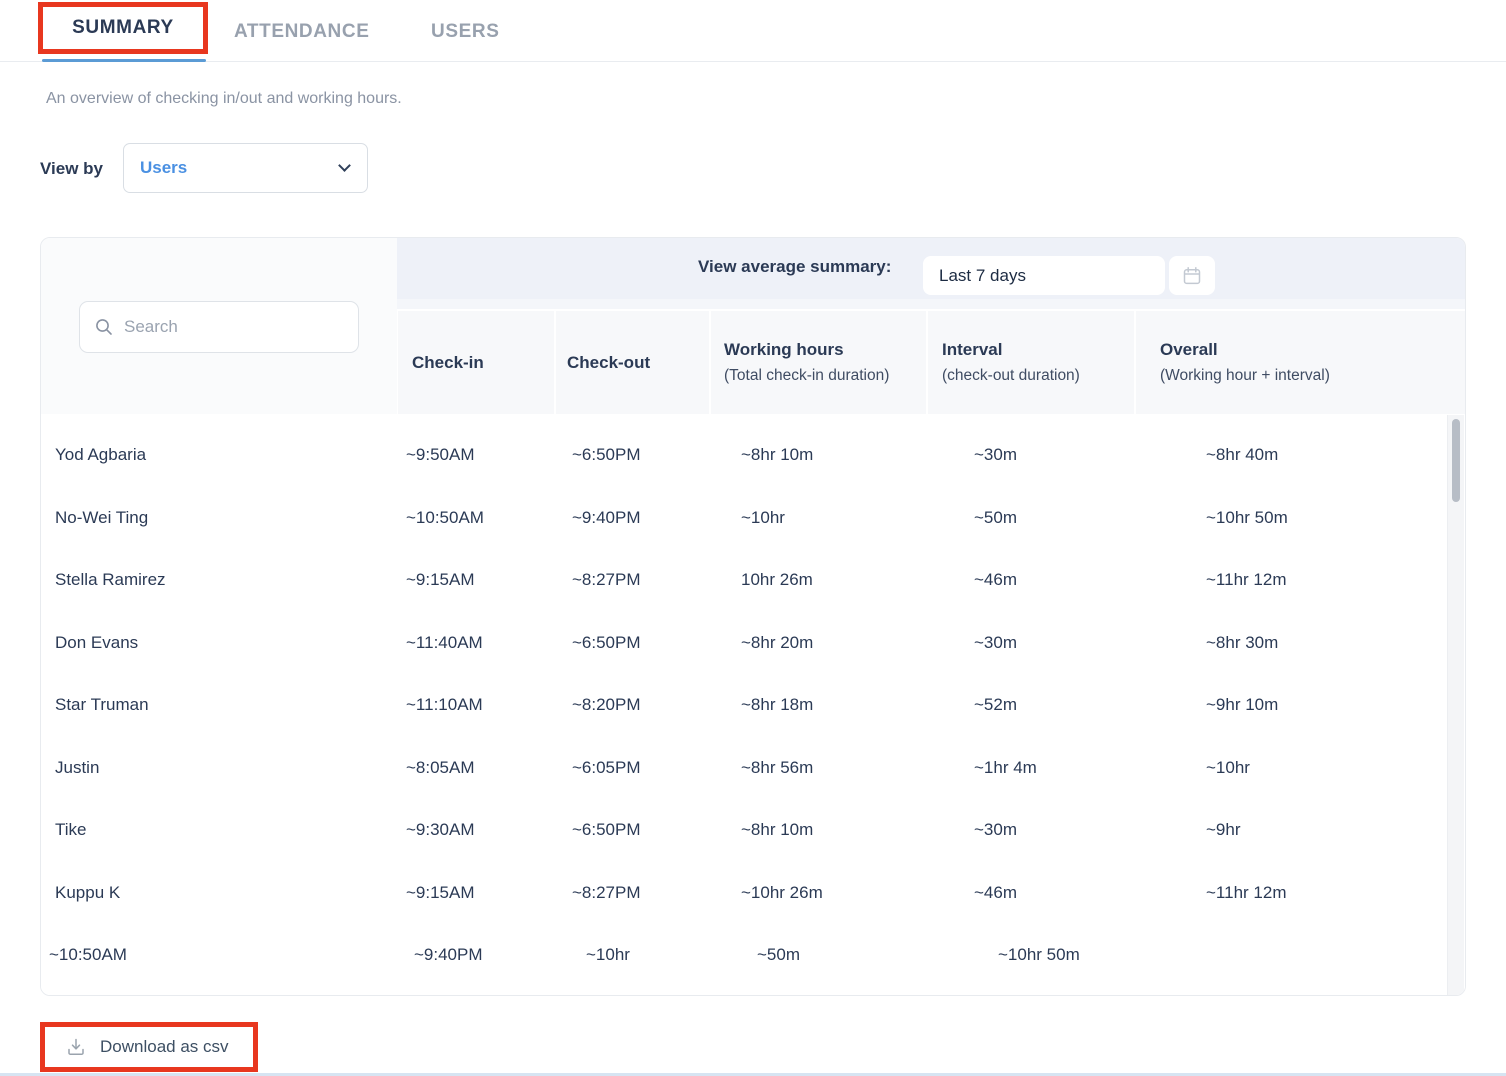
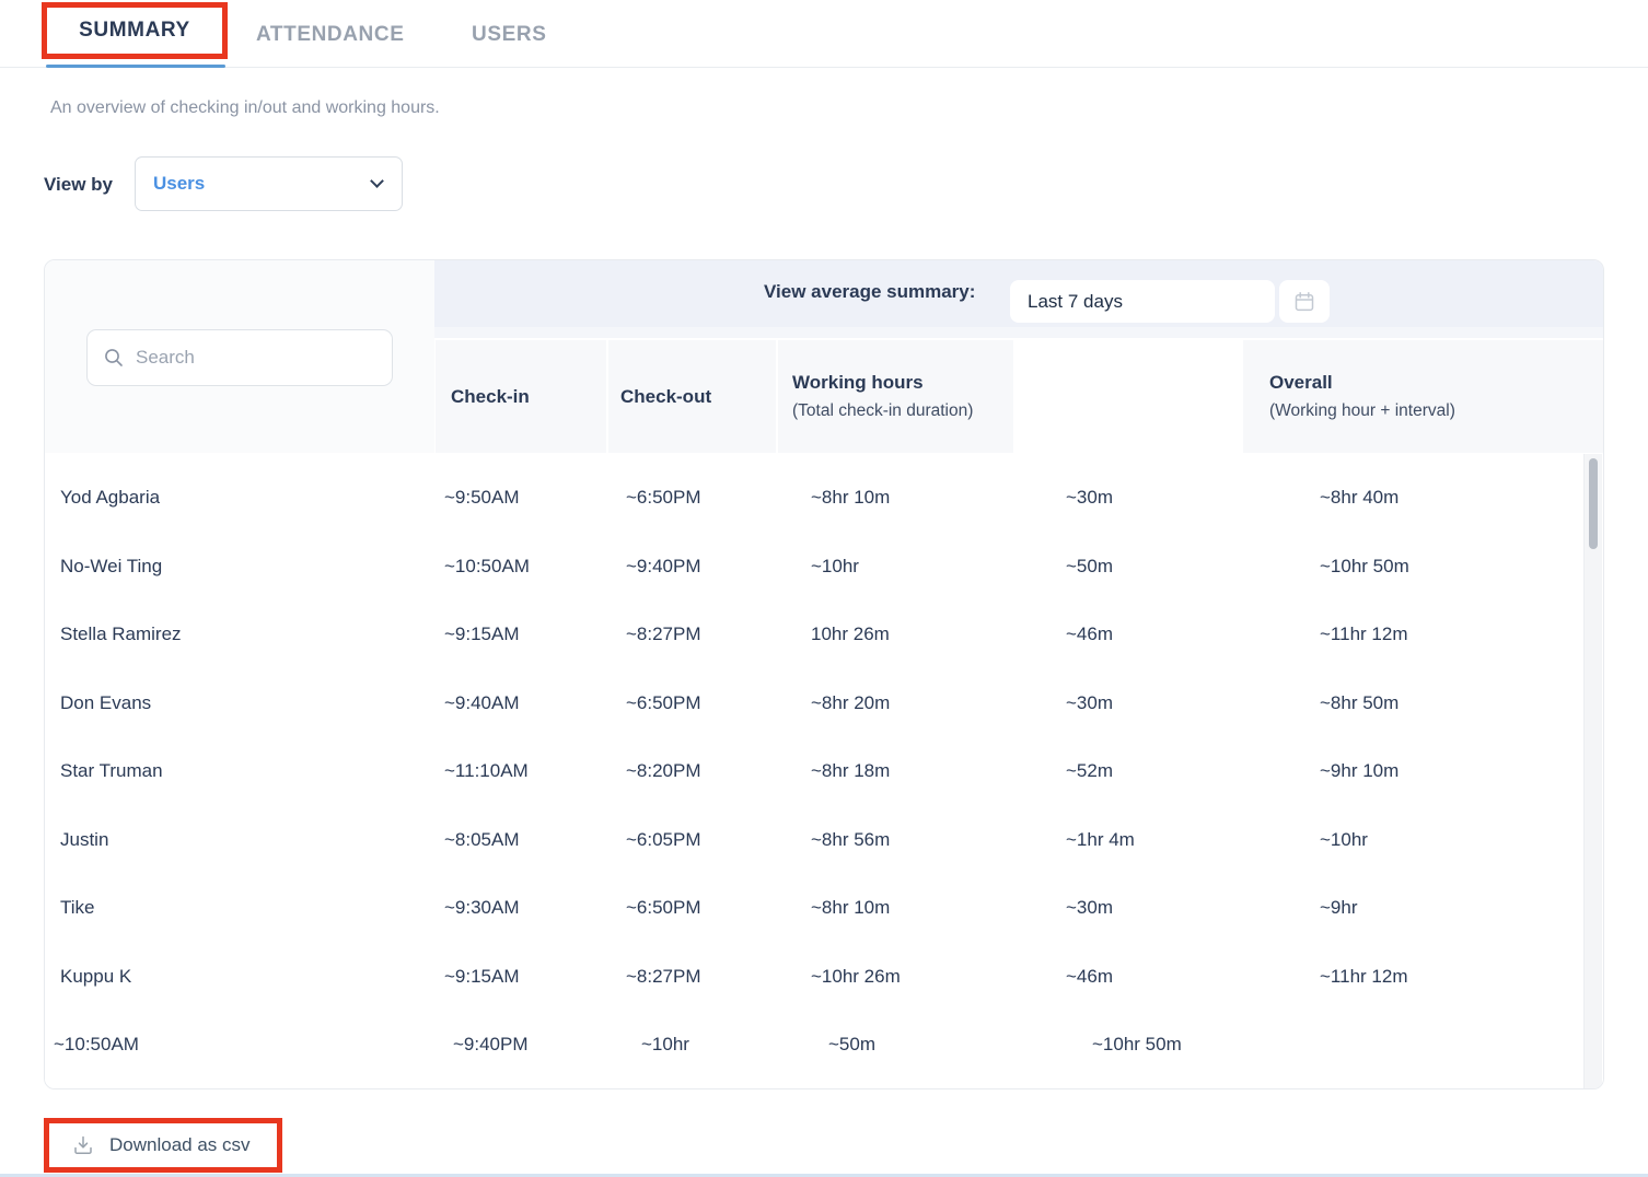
  SUMMARY
  ATTENDANCE
  USERS
  An overview of checking in/out and working hours.
  View by
  Users
  Search
  View average summary:
  Last 7 days
  Check-in
  Check-out
  Working hours
  (Total check-in duration)
- Interval
- (check-out duration)
  Overall
  (Working hour + interval)
  Yod Agbaria
  ~9:50AM
  ~6:50PM
  ~8hr 10m
  ~30m
  ~8hr 40m
  No-Wei Ting
  ~10:50AM
  ~9:40PM
  ~10hr
  ~50m
  ~10hr 50m
  Stella Ramirez
  ~9:15AM
  ~8:27PM
  10hr 26m
  ~46m
  ~11hr 12m
  Don Evans
- ~11:40AM
+ ~9:40AM
  ~6:50PM
  ~8hr 20m
  ~30m
- ~8hr 30m
+ ~8hr 50m
  Star Truman
  ~11:10AM
  ~8:20PM
  ~8hr 18m
  ~52m
  ~9hr 10m
  Justin
  ~8:05AM
  ~6:05PM
  ~8hr 56m
  ~1hr 4m
  ~10hr
  Tike
  ~9:30AM
  ~6:50PM
  ~8hr 10m
  ~30m
  ~9hr
  Kuppu K
  ~9:15AM
  ~8:27PM
  ~10hr 26m
  ~46m
  ~11hr 12m
  ~10:50AM
  ~9:40PM
  ~10hr
  ~50m
  ~10hr 50m
  Download as csv
